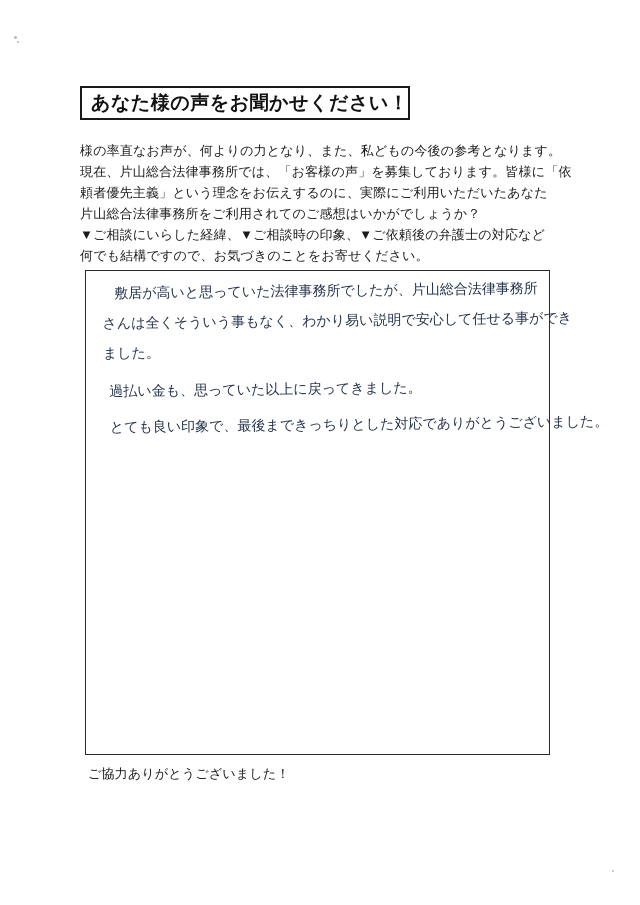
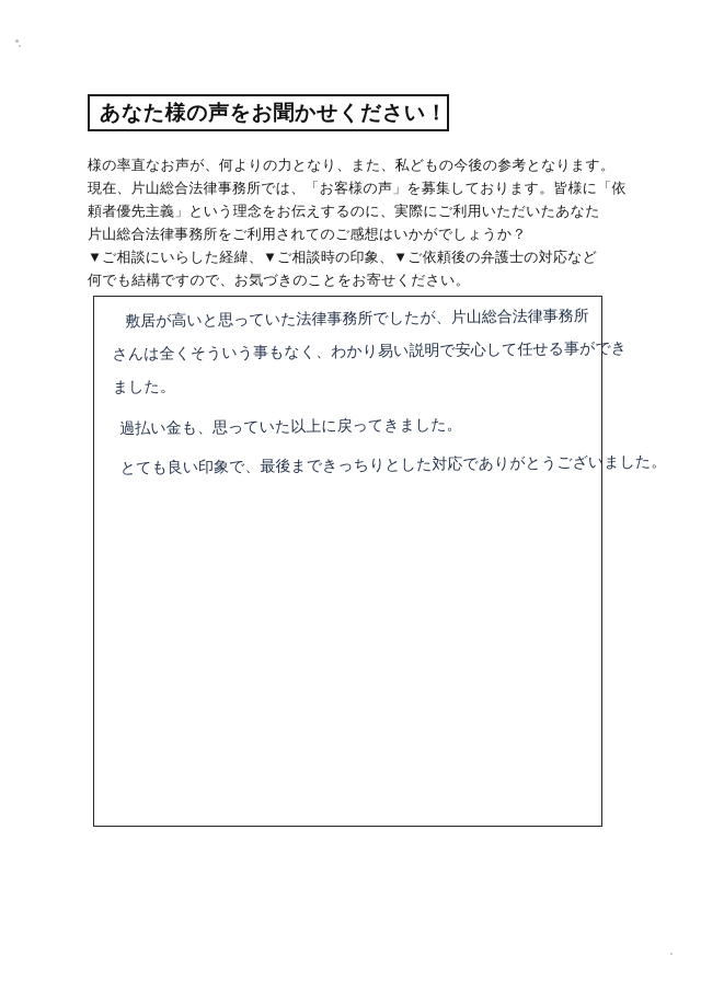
  あなた様の声をお聞かせください！
  様の率直なお声が、何よりの力となり、また、私どもの今後の参考となります。
  現在、片山総合法律事務所では、「お客様の声」を募集しております。皆様に「依
  頼者優先主義」という理念をお伝えするのに、実際にご利用いただいたあなた
  片山総合法律事務所をご利用されてのご感想はいかがでしょうか？
  ▼ご相談にいらした経緯、▼ご相談時の印象、▼ご依頼後の弁護士の対応など
  何でも結構ですので、お気づきのことをお寄せください。
  敷居が高いと思っていた法律事務所でしたが、片山総合法律事務所
  さんは全くそういう事もなく、わかり易い説明で安心して任せる事ができ
  ました。
  過払い金も、思っていた以上に戻ってきました。
  とても良い印象で、最後まできっちりとした対応でありがとうございました。
- ご協力ありがとうございました！
